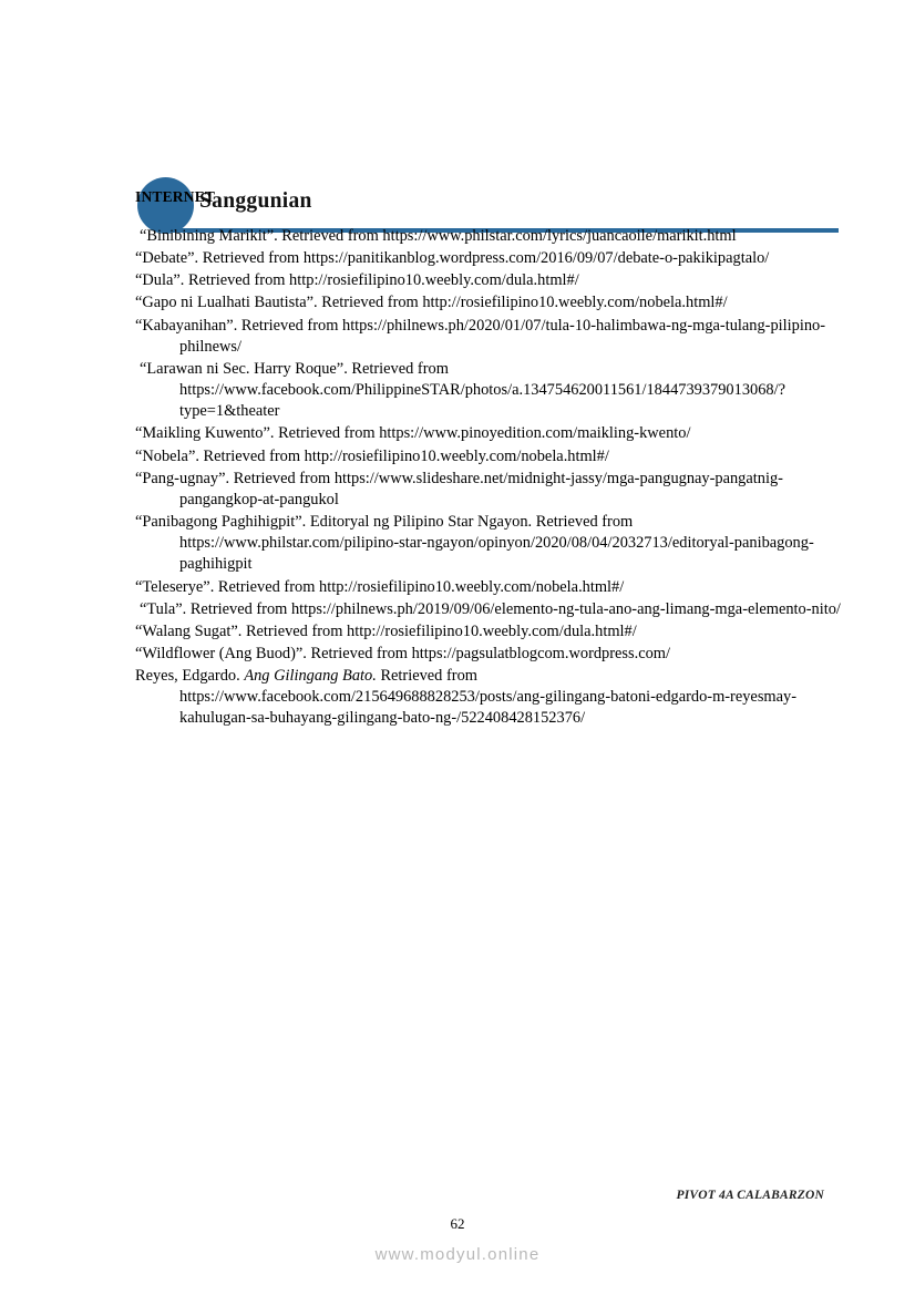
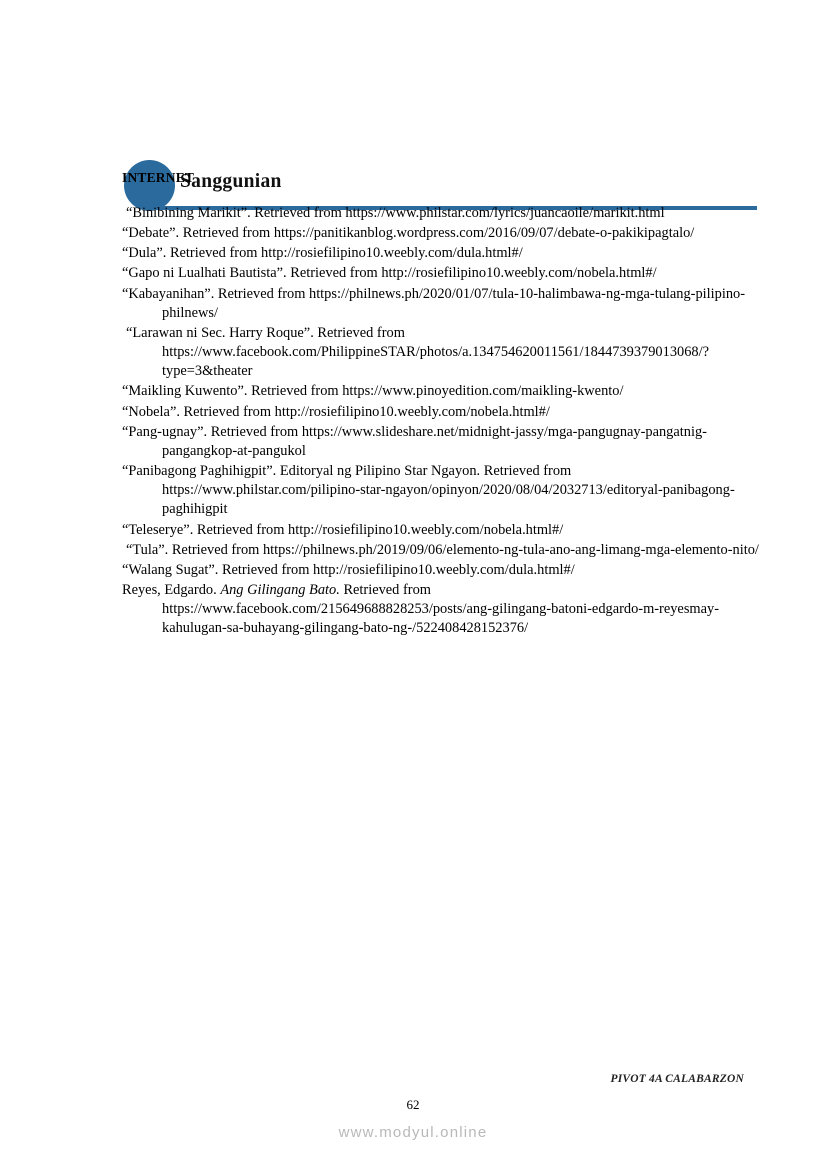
  Sanggunian
  INTERNET
  “Binibining Marikit”. Retrieved from https://www.philstar.com/lyrics/juancaoile/marikit.html
  “Debate”. Retrieved from https://panitikanblog.wordpress.com/2016/09/07/debate-o-pakikipagtalo/
  “Dula”. Retrieved from http://rosiefilipino10.weebly.com/dula.html#/
  “Gapo ni Lualhati Bautista”. Retrieved from http://rosiefilipino10.weebly.com/nobela.html#/
  “Kabayanihan”. Retrieved from https://philnews.ph/2020/01/07/tula-10-halimbawa-ng-mga-tulang-pilipino-philnews/
- “Larawan ni Sec. Harry Roque”. Retrieved from https://www.facebook.com/PhilippineSTAR/photos/a.134754620011561/1844739379013068/?type=1&theater
+ “Larawan ni Sec. Harry Roque”. Retrieved from https://www.facebook.com/PhilippineSTAR/photos/a.134754620011561/1844739379013068/?type=3&theater
  “Maikling Kuwento”. Retrieved from https://www.pinoyedition.com/maikling-kwento/
  “Nobela”. Retrieved from http://rosiefilipino10.weebly.com/nobela.html#/
  “Pang-ugnay”. Retrieved from https://www.slideshare.net/midnight-jassy/mga-pangugnay-pangatnig-pangangkop-at-pangukol
  “Panibagong Paghihigpit”. Editoryal ng Pilipino Star Ngayon. Retrieved from https://www.philstar.com/pilipino-star-ngayon/opinyon/2020/08/04/2032713/editoryal-panibagong-paghihigpit
  “Teleserye”. Retrieved from http://rosiefilipino10.weebly.com/nobela.html#/
  “Tula”. Retrieved from https://philnews.ph/2019/09/06/elemento-ng-tula-ano-ang-limang-mga-elemento-nito/
  “Walang Sugat”. Retrieved from http://rosiefilipino10.weebly.com/dula.html#/
- “Wildflower (Ang Buod)”. Retrieved from https://pagsulatblogcom.wordpress.com/
  Reyes, Edgardo. Ang Gilingang Bato. Retrieved from https://www.facebook.com/215649688828253/posts/ang-gilingang-batoni-edgardo-m-reyesmay-kahulugan-sa-buhayang-gilingang-bato-ng-/522408428152376/
  PIVOT 4A CALABARZON
  62
  www.modyul.online
